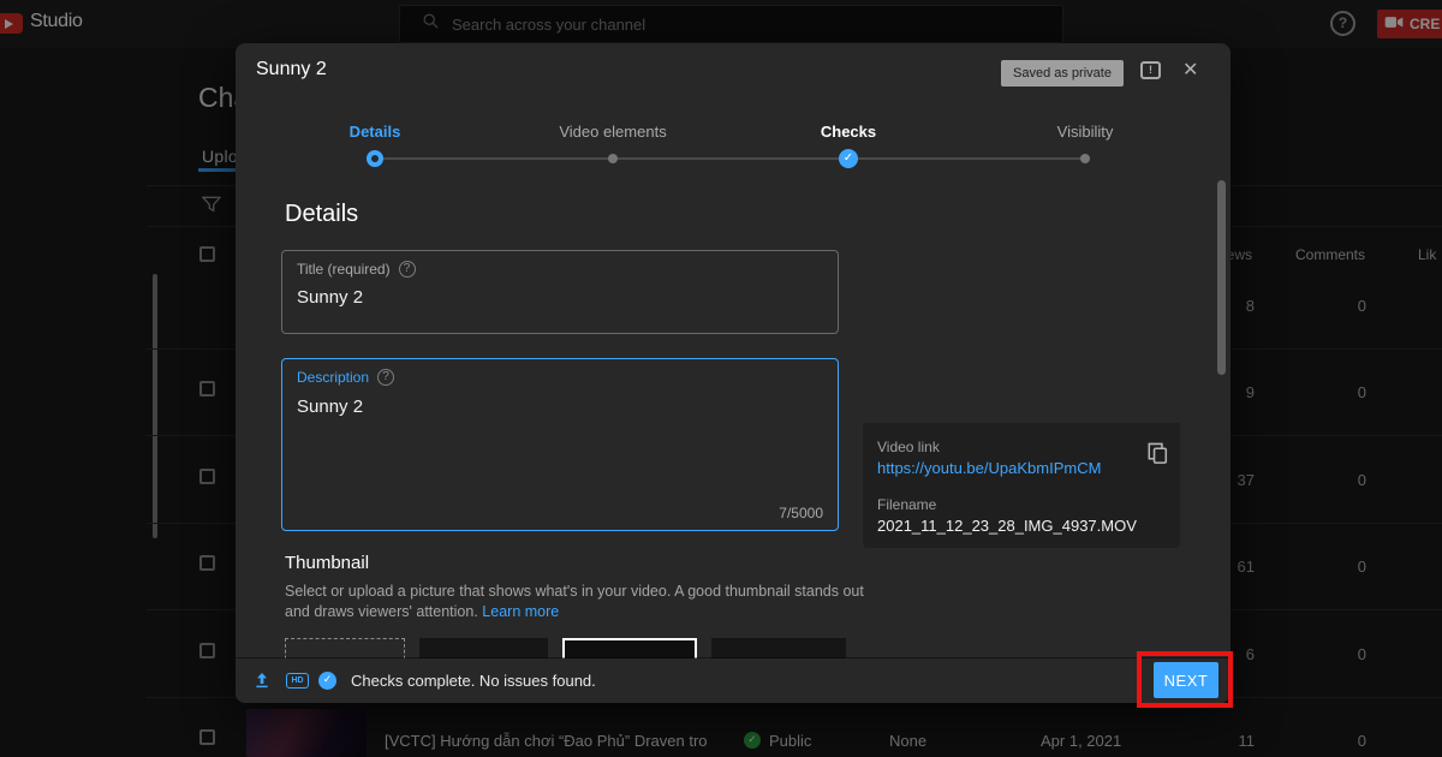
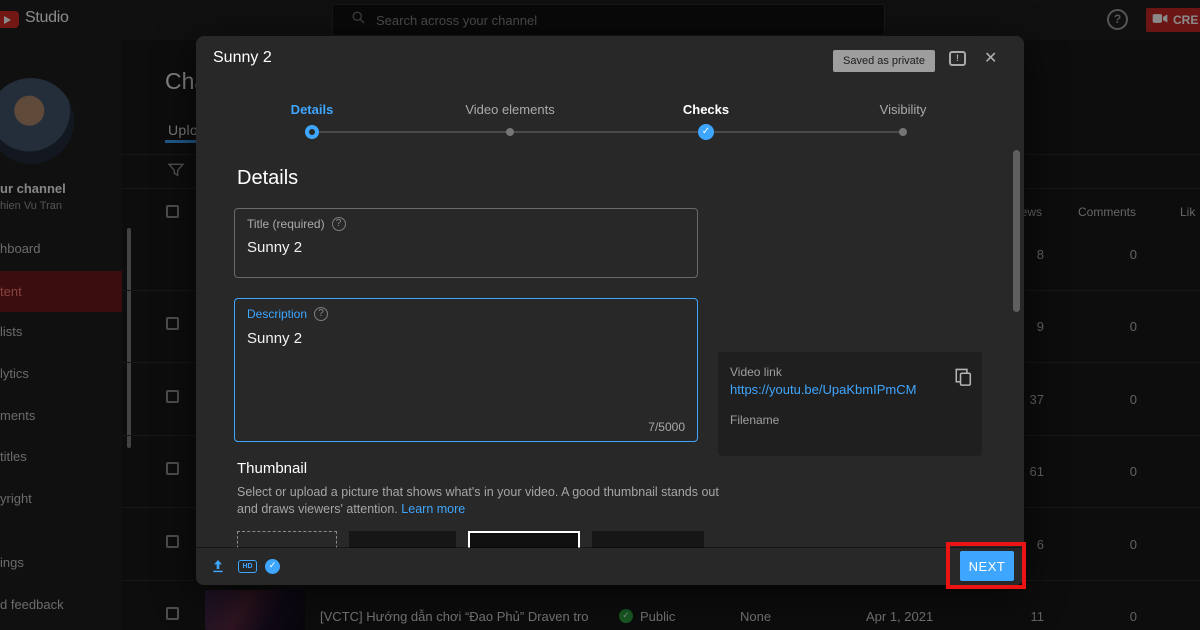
  Studio
  Search across your channel
  ?
  CRE
+ ur channel
+ hien Vu Tran
+ hboard
+ tent
+ lists
+ lytics
+ ments
+ titles
+ yright
+ ings
+ d feedback
  Uplo
  ews
  Comments
  Lik
  8
  0
  9
  0
  37
  0
  61
  0
  6
  0
  11
  0
  [VCTC] Hướng dẫn chơi “Đao Phủ” Draven tro
  ✓
  Public
  None
  Apr 1, 2021
  Sunny 2
  Saved as private
  !
  ✕
  Details
  Video elements
  Checks
  Visibility
  ✓
  Details
  Title (required)
  ?
  Sunny 2
  Description
  ?
  Sunny 2
  7/5000
  Video link
  https://youtu.be/UpaKbmIPmCM
  Filename
- 2021_11_12_23_28_IMG_4937.MOV
  Thumbnail
  Select or upload a picture that shows what's in your video. A good thumbnail stands out and draws viewers' attention. Learn more
  ✓
- Checks complete. No issues found.
  NEXT
